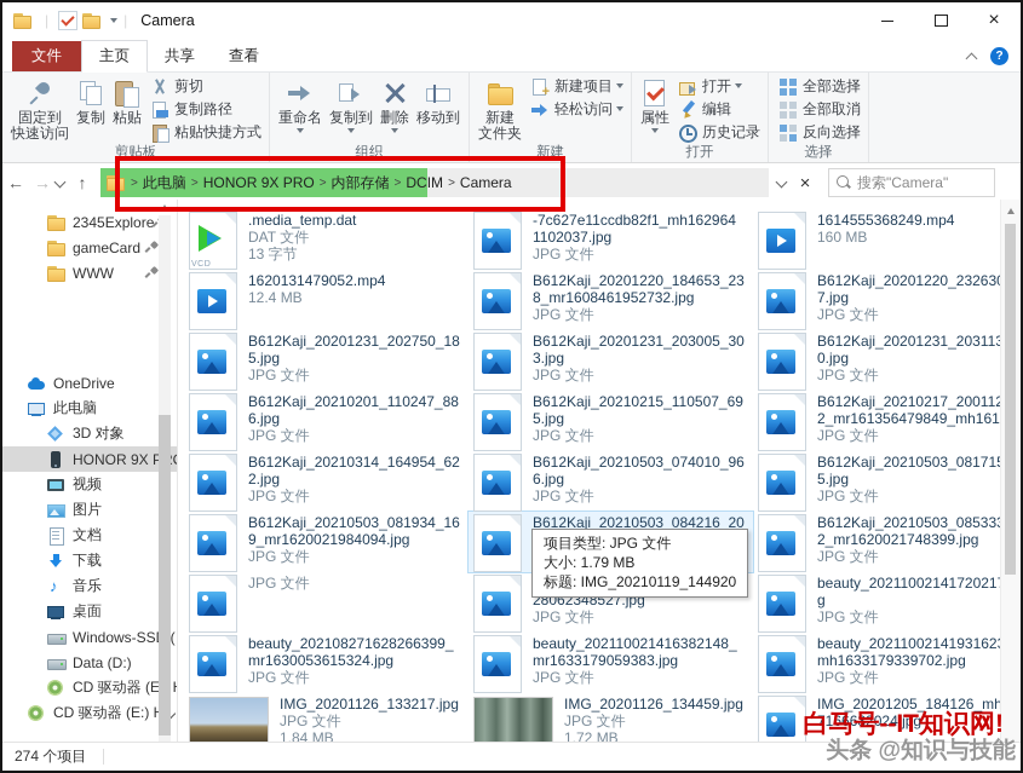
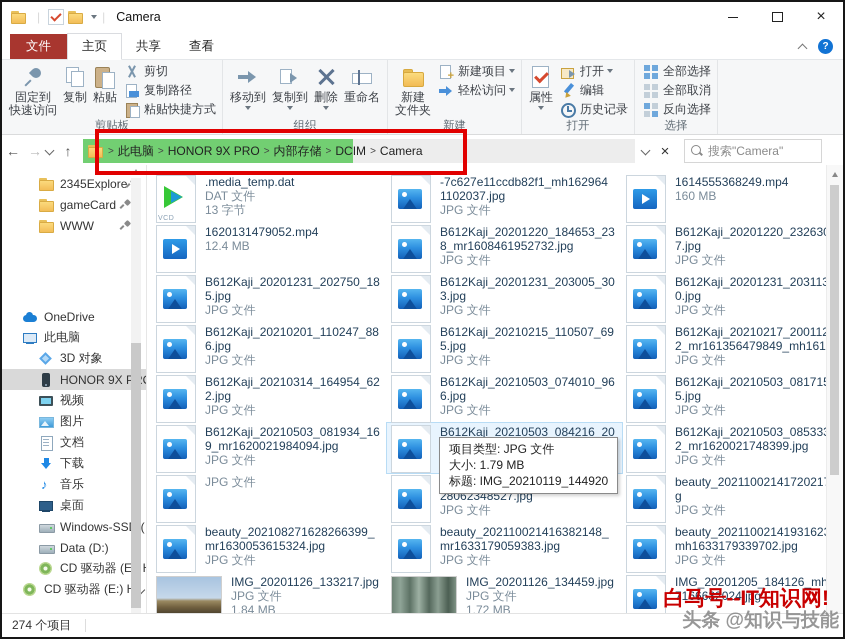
  |
  |
  Camera
  ×
  文件
  主页
  共享
  查看
  ?
  固定到
  快速访问
  复制
  粘贴
  剪切
  复制路径
  粘贴快捷方式
  剪贴板
- 重命名
+ 移动到
  复制到
  删除
- 移动到
+ 重命名
  组织
  新建
  文件夹
  新建项目
  轻松访问
  新建
  属性
  打开
  编辑
  历史记录
  打开
  全部选择
  全部取消
  反向选择
  选择
  ←
  →
  ↑
  >
  此电脑
  >
  HONOR 9X PRO
  >
  内部存储
  >
  DCIM
  >
  Camera
  ×
  搜索"Camera"
  2345Explore
  gameCard
  WWW
  OneDrive
  此电脑
  3D 对象
  HONOR 9X P
  视频
  图片
  文档
  下载
  音乐
  桌面
  Windows-SS (
  Data (D:)
  CD 驱动器 (E
  CD 驱动器 (E:)
  .media_temp.dat
  DAT 文件
  13 字节
  -7c627e11ccdb82f1_mh162964
  1102037.jpg
  JPG 文件
  1614555368249.mp4
  160 MB
  1620131479052.mp4
  12.4 MB
  B612Kaji_20201220_184653_23
  8_mr1608461952732.jpg
  JPG 文件
  B612Kaji_20201220_23263
  7.jpg
  JPG 文件
  B612Kaji_20201231_202750_18
  5.jpg
  JPG 文件
  B612Kaji_20201231_203005_30
  3.jpg
  JPG 文件
  B612Kaji_20201231_20311
  0.jpg
  JPG 文件
  B612Kaji_20210201_110247_88
  6.jpg
  JPG 文件
  B612Kaji_20210215_110507_69
  5.jpg
  JPG 文件
  B612Kaji_20210217_20011
  2_mr161356479849_mh161
  JPG 文件
  B612Kaji_20210314_164954_62
  2.jpg
  JPG 文件
  B612Kaji_20210503_074010_96
  6.jpg
  JPG 文件
  B612Kaji_20210503_08171
  5.jpg
  JPG 文件
  B612Kaji_20210503_081934_16
  9_mr1620021984094.jpg
  JPG 文件
  B612Kaji_20210503_084216_20
  B612Kaji_20210503_08533
  2_mr1620021748399.jpg
  JPG 文件
  JPG 文件
  28062348527.jpg
  JPG 文件
  beauty_2021100214172021
  g
  JPG 文件
  beauty_202108271628266399_
  mr1630053615324.jpg
  JPG 文件
  beauty_202110021416382148_
  mr1633179059383.jpg
  JPG 文件
  beauty_2021100214193162
  mh1633179339702.jpg
  JPG 文件
  IMG_20201126_133217.jpg
  JPG 文件
  1.84 MB
  IMG_20201126_134459.jpg
  JPG 文件
  1.72 MB
  IMG_20201205_184126_mh
  7166632024.jpg
  项目类型: JPG 文件
  大小: 1.79 MB
  标题: IMG_20210119_144920
  274 个项目
  头条 @知识与技能
  白马号--IT知识网!
